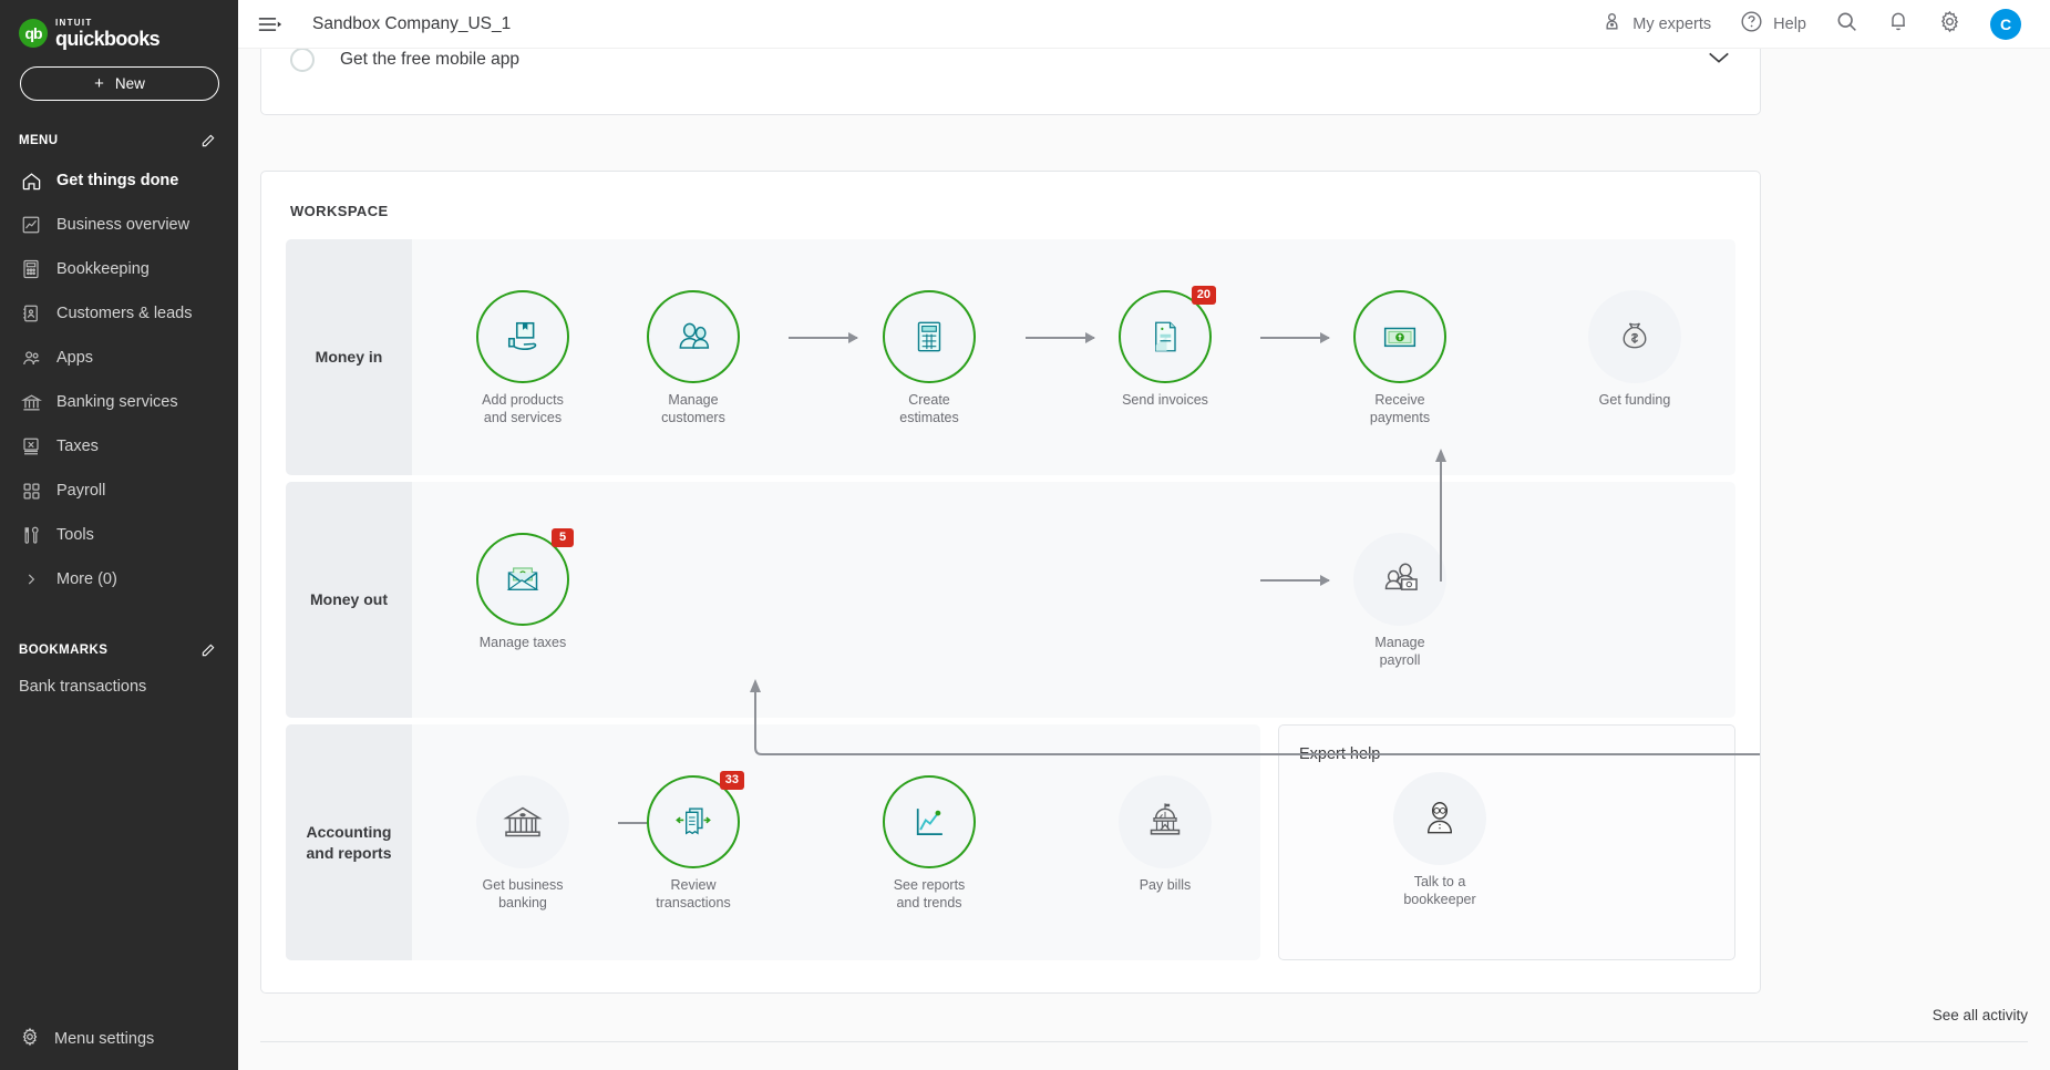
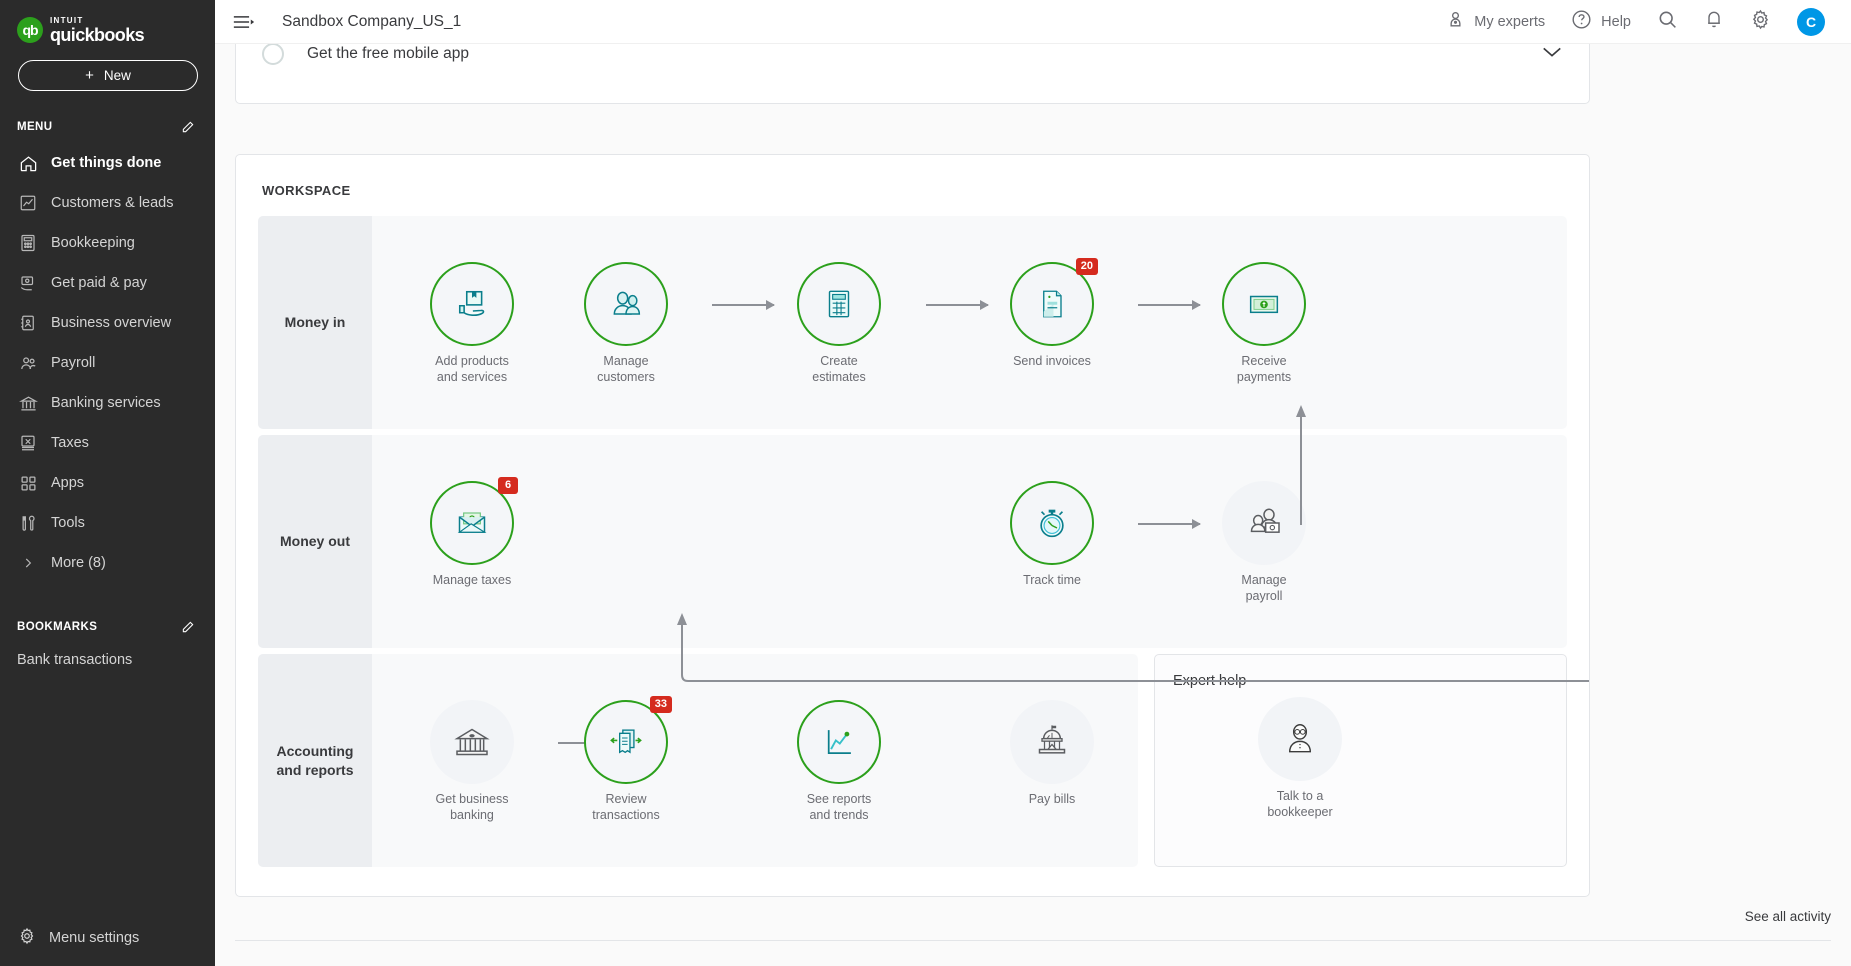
  qb
  INTUIT
  quickbooks
  +
  New
  MENU
  Get things done
- Business overview
+ Customers & leads
  Bookkeeping
+ Get paid & pay
- Customers & leads
+ Business overview
- Apps
+ Payroll
  Banking services
  Taxes
- Payroll
+ Apps
  Tools
- More (0)
+ More (8)
  BOOKMARKS
  Bank transactions
  Menu settings
  Sandbox Company_US_1
  My experts
  Help
  C
  Get the free mobile app
  WORKSPACE
  Money in
  Add products
  and services
  Manage
  customers
  Create
  estimates
  20
  Send invoices
  Receive
  payments
- Get funding
  Money out
- 5
+ 6
  Manage taxes
+ Track time
  Manage
  payroll
  Accounting
  and reports
  Get business
  banking
  33
  Review
  transactions
  See reports
  and trends
  Pay bills
  Talk to a
  bookkeeper
  See all activity
